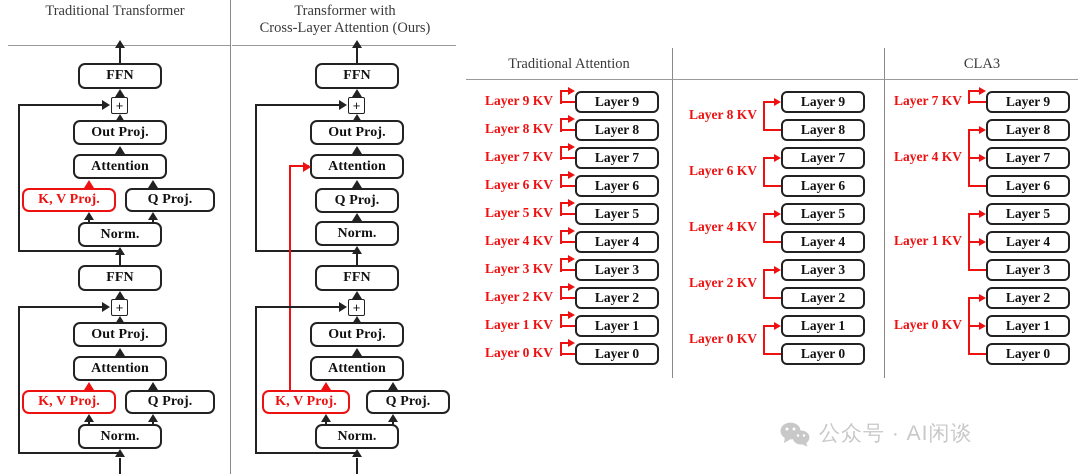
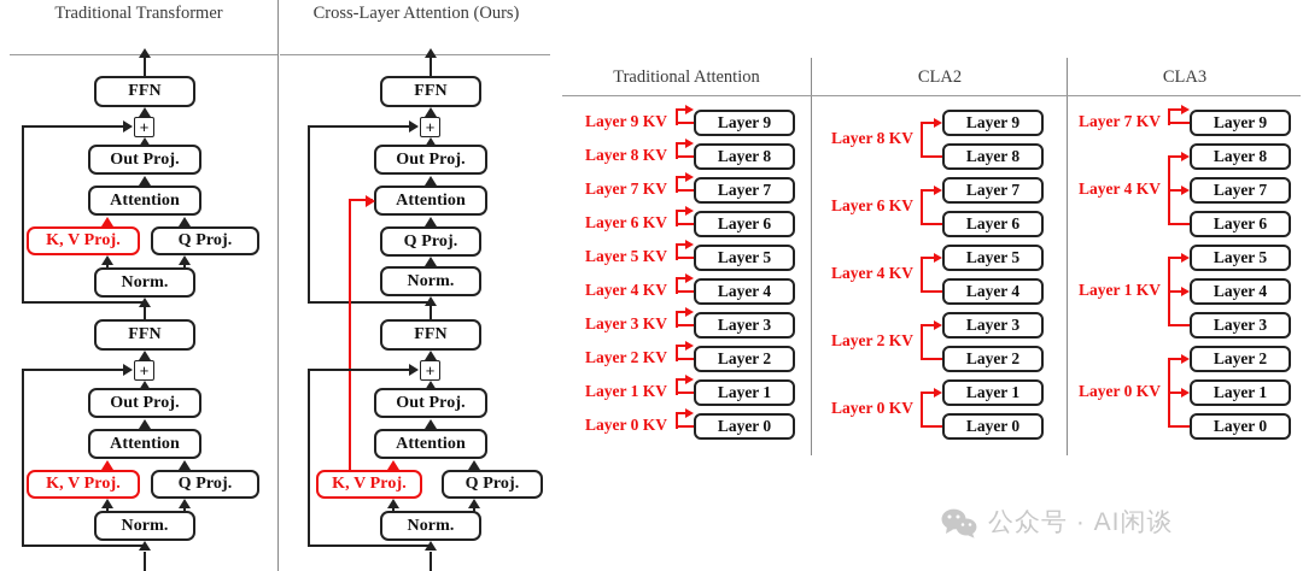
  Traditional Transformer
- Transformer with
  Cross-Layer Attention (Ours)
  FFN
  +
  Out Proj.
  Attention
  K, V Proj.
  Q Proj.
  Norm.
  FFN
  +
  Out Proj.
  Attention
  K, V Proj.
  Q Proj.
  Norm.
  FFN
  +
  Out Proj.
  Attention
  Q Proj.
  Norm.
  FFN
  +
  Out Proj.
  Attention
  K, V Proj.
  Q Proj.
  Norm.
  Traditional Attention
+ CLA2
  CLA3
  Layer 9
  Layer 8
  Layer 7
  Layer 6
  Layer 5
  Layer 4
  Layer 3
  Layer 2
  Layer 1
  Layer 0
  Layer 9 KV
  Layer 8 KV
  Layer 7 KV
  Layer 6 KV
  Layer 5 KV
  Layer 4 KV
  Layer 3 KV
  Layer 2 KV
  Layer 1 KV
  Layer 0 KV
  Layer 9
  Layer 8
  Layer 7
  Layer 6
  Layer 5
  Layer 4
  Layer 3
  Layer 2
  Layer 1
  Layer 0
  Layer 8 KV
  Layer 6 KV
  Layer 4 KV
  Layer 2 KV
  Layer 0 KV
  Layer 9
  Layer 8
  Layer 7
  Layer 6
  Layer 5
  Layer 4
  Layer 3
  Layer 2
  Layer 1
  Layer 0
  Layer 7 KV
  Layer 4 KV
  Layer 1 KV
  Layer 0 KV
  公众号 · AI闲谈
